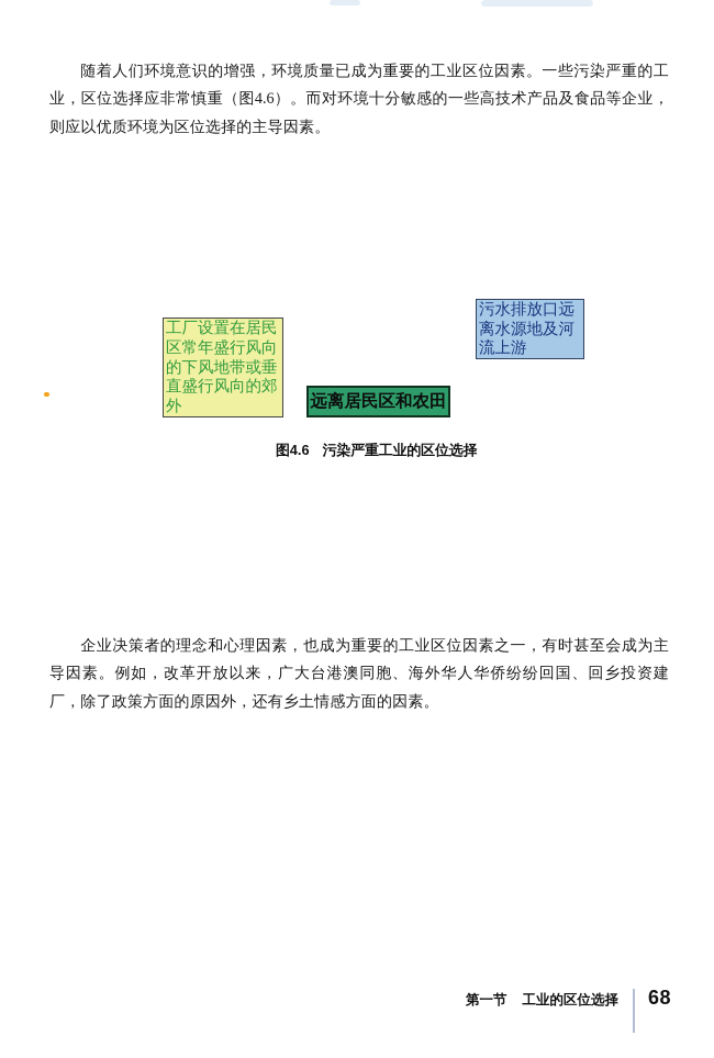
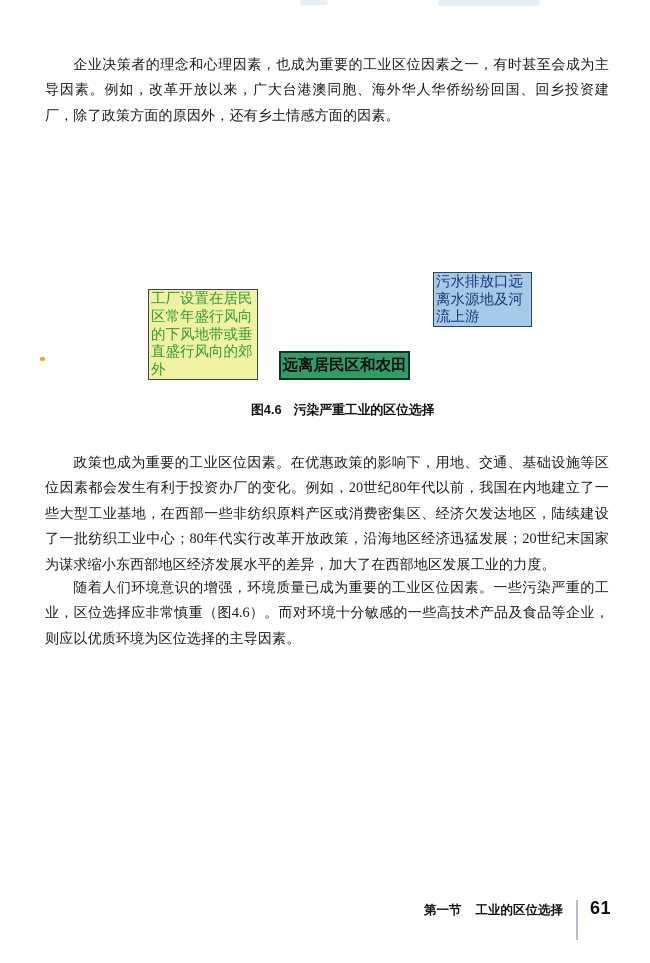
- 随着人们环境意识的增强，环境质量已成为重要的工业区位因素。一些污染严重的工业，区位选择应非常慎重（图4.6）。而对环境十分敏感的一些高技术产品及食品等企业，则应以优质环境为区位选择的主导因素。
+ 企业决策者的理念和心理因素，也成为重要的工业区位因素之一，有时甚至会成为主导因素。例如，改革开放以来，广大台港澳同胞、海外华人华侨纷纷回国、回乡投资建厂，除了政策方面的原因外，还有乡土情感方面的因素。
  工厂设置在居民区常年盛行风向的下风地带或垂直盛行风向的郊外
  污水排放口远离水源地及河流上游
  远离居民区和农田
  图4.6 污染严重工业的区位选择
+ 政策也成为重要的工业区位因素。在优惠政策的影响下，用地、交通、基础设施等区位因素都会发生有利于投资办厂的变化。例如，20世纪80年代以前，我国在内地建立了一些大型工业基地，在西部一些非纺织原料产区或消费密集区、经济欠发达地区，陆续建设了一批纺织工业中心；80年代实行改革开放政策，沿海地区经济迅猛发展；20世纪末国家为谋求缩小东西部地区经济发展水平的差异，加大了在西部地区发展工业的力度。
- 企业决策者的理念和心理因素，也成为重要的工业区位因素之一，有时甚至会成为主导因素。例如，改革开放以来，广大台港澳同胞、海外华人华侨纷纷回国、回乡投资建厂，除了政策方面的原因外，还有乡土情感方面的因素。
+ 随着人们环境意识的增强，环境质量已成为重要的工业区位因素。一些污染严重的工业，区位选择应非常慎重（图4.6）。而对环境十分敏感的一些高技术产品及食品等企业，则应以优质环境为区位选择的主导因素。
  第一节
  工业的区位选择
- 68
+ 61
